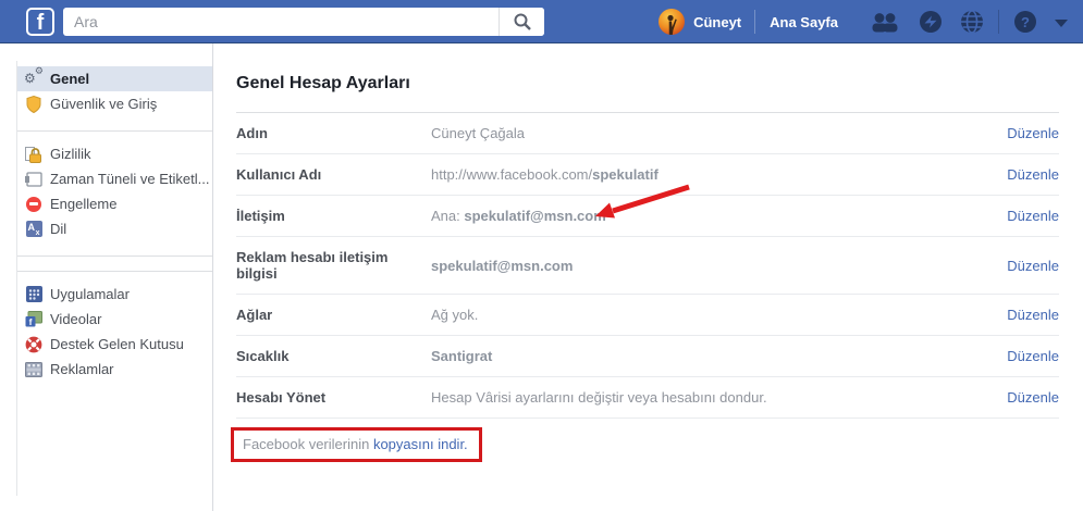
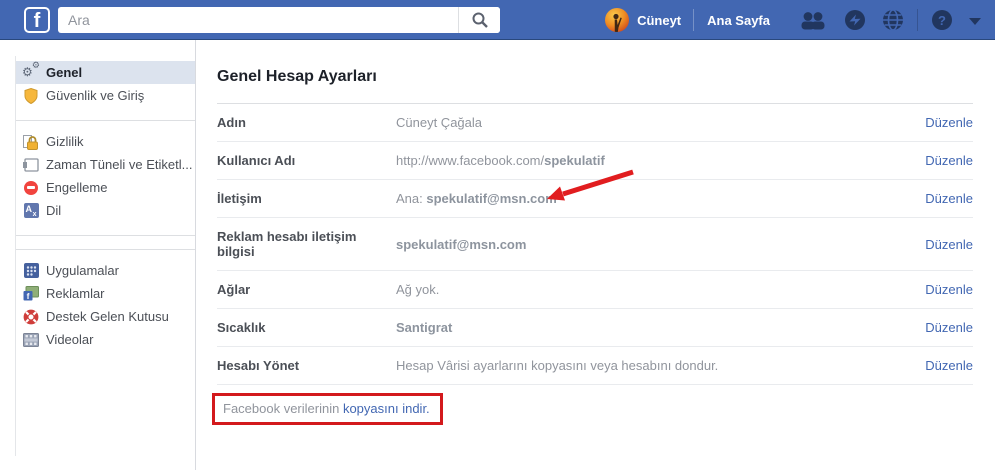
  f
  Ara
  Cüneyt
  Ana Sayfa
  ?
  ⚙
  ⚙
  Genel
  Güvenlik ve Giriş
  Gizlilik
  Zaman Tüneli ve Etiketl...
  Engelleme
  A
  Dil
  Uygulamalar
  f
- Videolar
+ Reklamlar
  Destek Gelen Kutusu
- Reklamlar
+ Videolar
  Genel Hesap Ayarları
  Adın
  Cüneyt Çağala
  Düzenle
  Kullanıcı Adı
  http://www.facebook.com/spekulatif
  Düzenle
  İletişim
  Ana: spekulatif@msn.co
  Düzenle
  Reklam hesabı iletişim bilgisi
  spekulatif@msn.com
  Düzenle
  Ağlar
  Ağ yok.
  Düzenle
  Sıcaklık
  Santigrat
  Düzenle
  Hesabı Yönet
- Hesap Vârisi ayarlarını değiştir veya hesabını dondur.
+ Hesap Vârisi ayarlarını kopyasını veya hesabını dondur.
  Düzenle
  Facebook verilerinin kopyasını indir.
